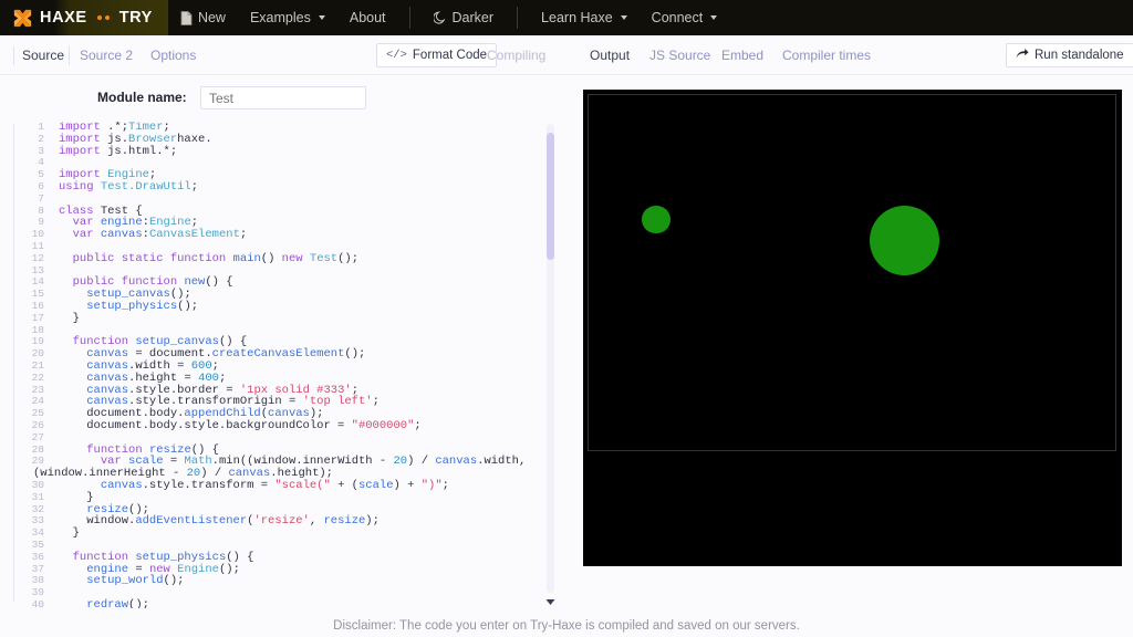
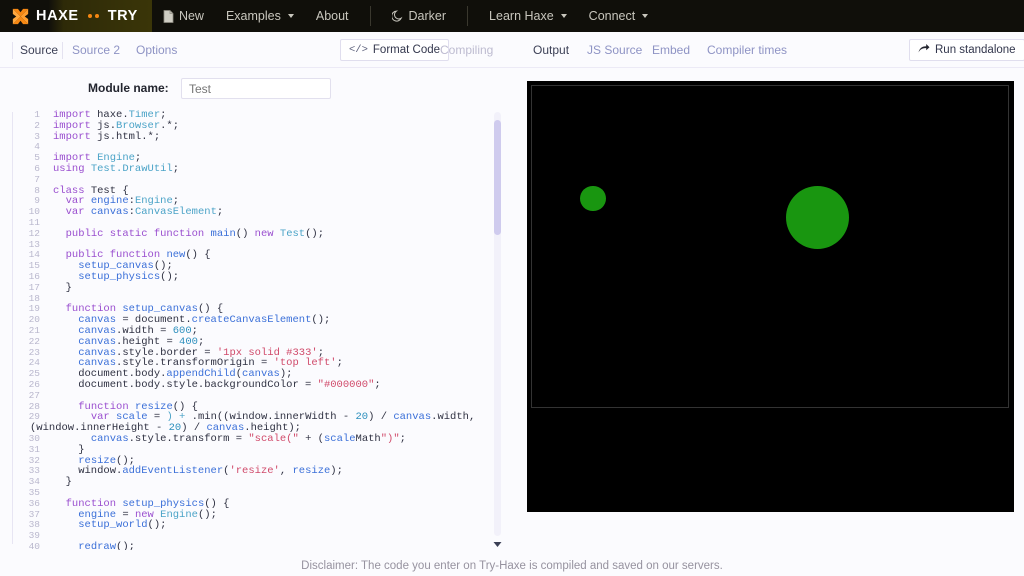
  HAXE
  TRY
  New
  Examples
  About
  Darker
  Learn Haxe
  Connect
  Source
  Source 2
  Options
  </>
  Format Code
  Compiling
  Output
  JS Source
  Embed
  Compiler times
  Run standalone
  Module name:
  Test
  1
- import .*;Timer;
+ import haxe.Timer;
  2
- import js.Browserhaxe.
+ import js.Browser.*;
  3
  import js.html.*;
  4
  5
  import Engine;
  6
  using Test.DrawUtil;
  7
  8
  class Test {
  9
  var engine:Engine;
  10
  var canvas:CanvasElement;
  11
  12
  public static function main() new Test();
  13
  14
  public function new() {
  15
  setup_canvas();
  16
  setup_physics();
  17
  }
  18
  19
  function setup_canvas() {
  20
  canvas = document.createCanvasElement();
  21
  canvas.width = 600;
  22
  canvas.height = 400;
  23
  canvas.style.border = '1px solid #333';
  24
  canvas.style.transformOrigin = 'top left';
  25
  document.body.appendChild(canvas);
  26
  document.body.style.backgroundColor = "#000000";
  27
  28
  function resize() {
  29
- var scale = Math.min((window.innerWidth - 20) / canvas.width,
+ var scale = ) + .min((window.innerWidth - 20) / canvas.width,
  (window.innerHeight - 20) / canvas.height);
  30
- canvas.style.transform = "scale(" + (scale) + ")";
+ canvas.style.transform = "scale(" + (scaleMath")";
  31
  }
  32
  resize();
  33
  window.addEventListener('resize', resize);
  34
  }
  35
  36
  function setup_physics() {
  37
  engine = new Engine();
  38
  setup_world();
  39
  40
  redraw();
  Disclaimer: The code you enter on Try-Haxe is compiled and saved on our servers.
